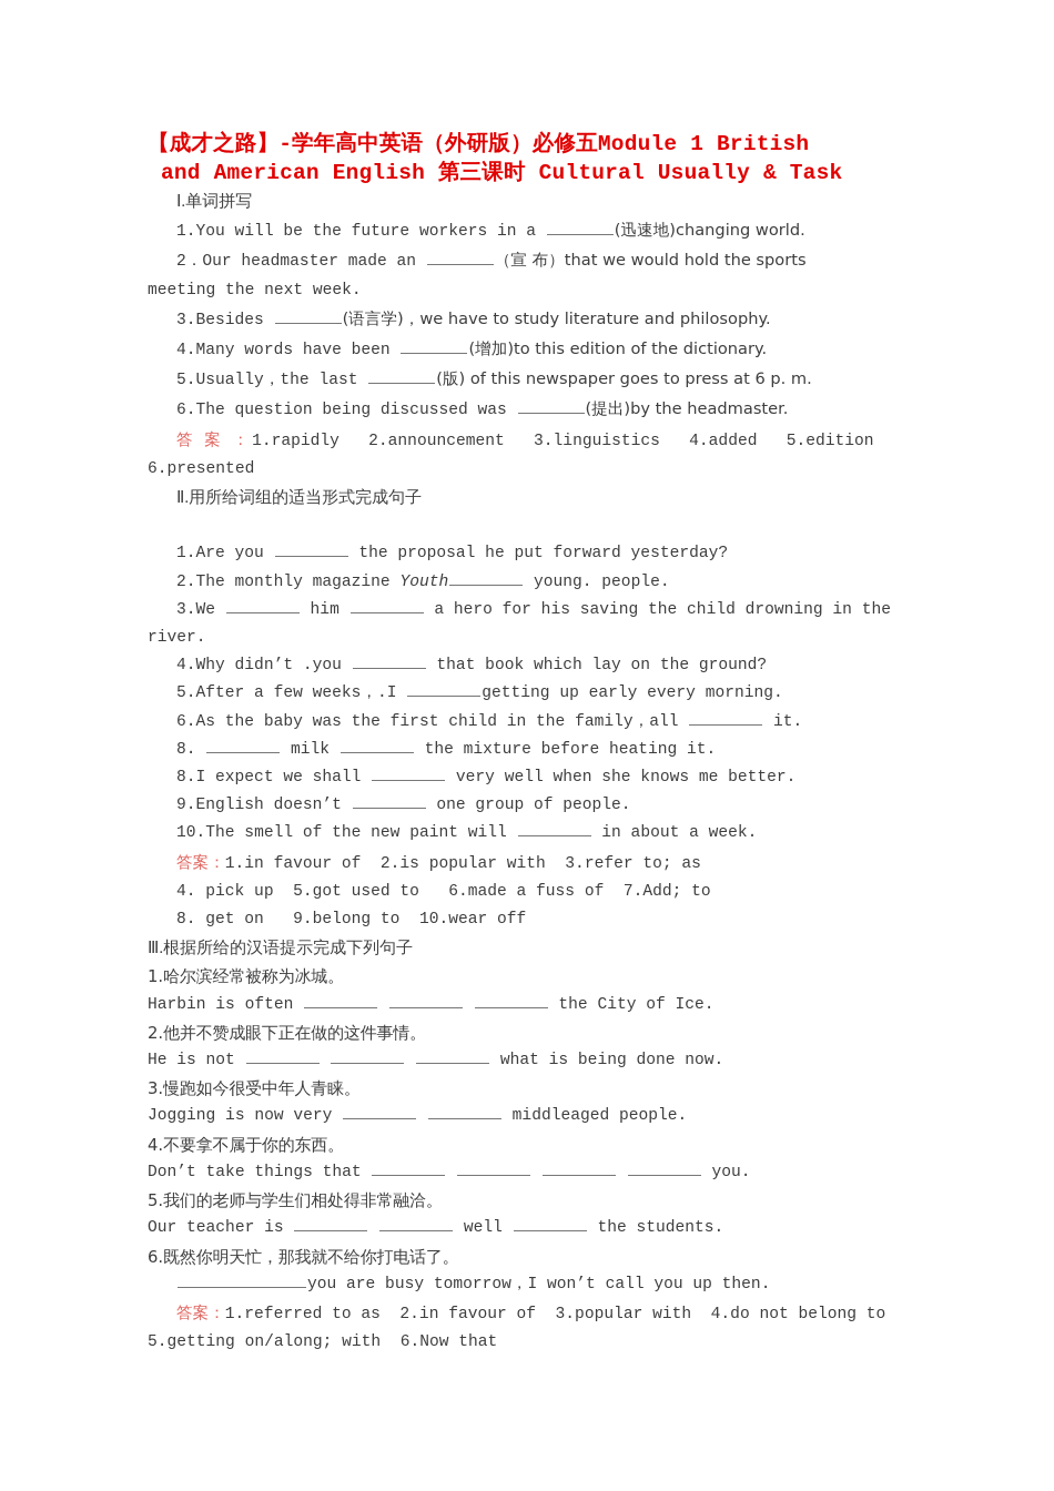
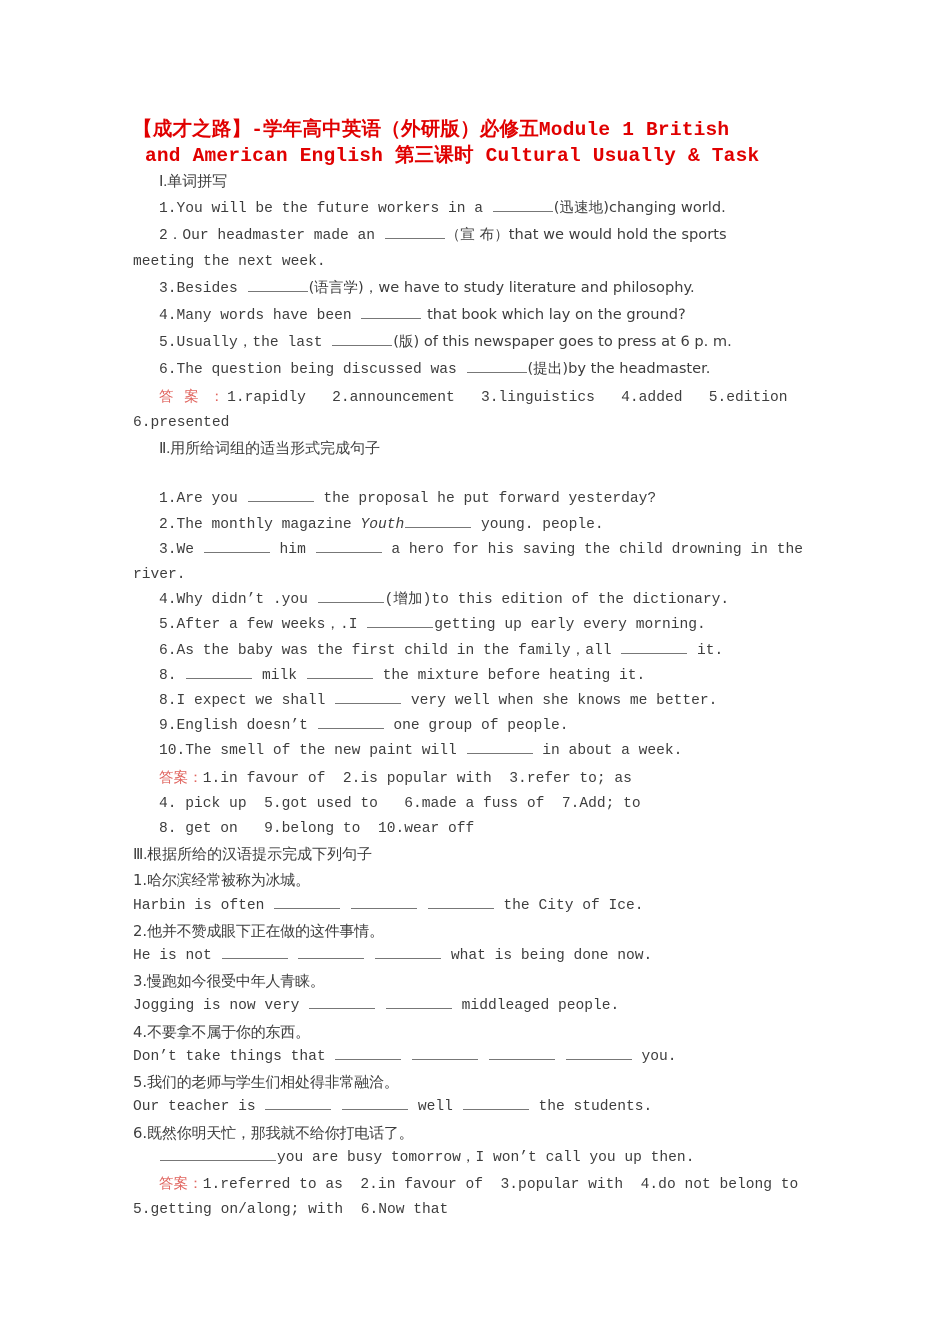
  【成才之路】-学年高中英语（外研版）必修五Module 1 British
  and American English 第三课时 Cultural Usually & Task
  Ⅰ.单词拼写
  1.You will be the future workers in a (迅速地)changing world.
  2．Our headmaster made an （宣 布）that we would hold the sports
  meeting the next week.
  3.Besides (语言学)，we have to study literature and philosophy.
- 4.Many words have been (增加)to this edition of the dictionary.
+ 4.Many words have been that book which lay on the ground?
  5.Usually，the last (版) of this newspaper goes to press at 6 p. m.
  6.The question being discussed was (提出)by the headmaster.
  答 案 ：1.rapidly 2.announcement 3.linguistics 4.added 5.edition
  6.presented
  Ⅱ.用所给词组的适当形式完成句子
  1.Are you the proposal he put forward yesterday?
  2.The monthly magazine Youth young. people.
  3.We him a hero for his saving the child drowning in the
  river.
- 4.Why didn’t .you that book which lay on the ground?
+ 4.Why didn’t .you (增加)to this edition of the dictionary.
  5.After a few weeks，.I getting up early every morning.
  6.As the baby was the first child in the family，all it.
  8. milk the mixture before heating it.
  8.I expect we shall very well when she knows me better.
  9.English doesn’t one group of people.
  10.The smell of the new paint will in about a week.
  答案：1.in favour of 2.is popular with 3.refer to; as
  4. pick up 5.got used to 6.made a fuss of 7.Add; to
  8. get on 9.belong to 10.wear off
  Ⅲ.根据所给的汉语提示完成下列句子
  1.哈尔滨经常被称为冰城。
  Harbin is often the City of Ice.
  2.他并不赞成眼下正在做的这件事情。
  He is not what is being done now.
  3.慢跑如今很受中年人青睐。
  Jogging is now very middleaged people.
  4.不要拿不属于你的东西。
  Don’t take things that you.
  5.我们的老师与学生们相处得非常融洽。
  Our teacher is well the students.
  6.既然你明天忙，那我就不给你打电话了。
  you are busy tomorrow，I won’t call you up then.
  答案：1.referred to as 2.in favour of 3.popular with 4.do not belong to
  5.getting on/along; with 6.Now that
